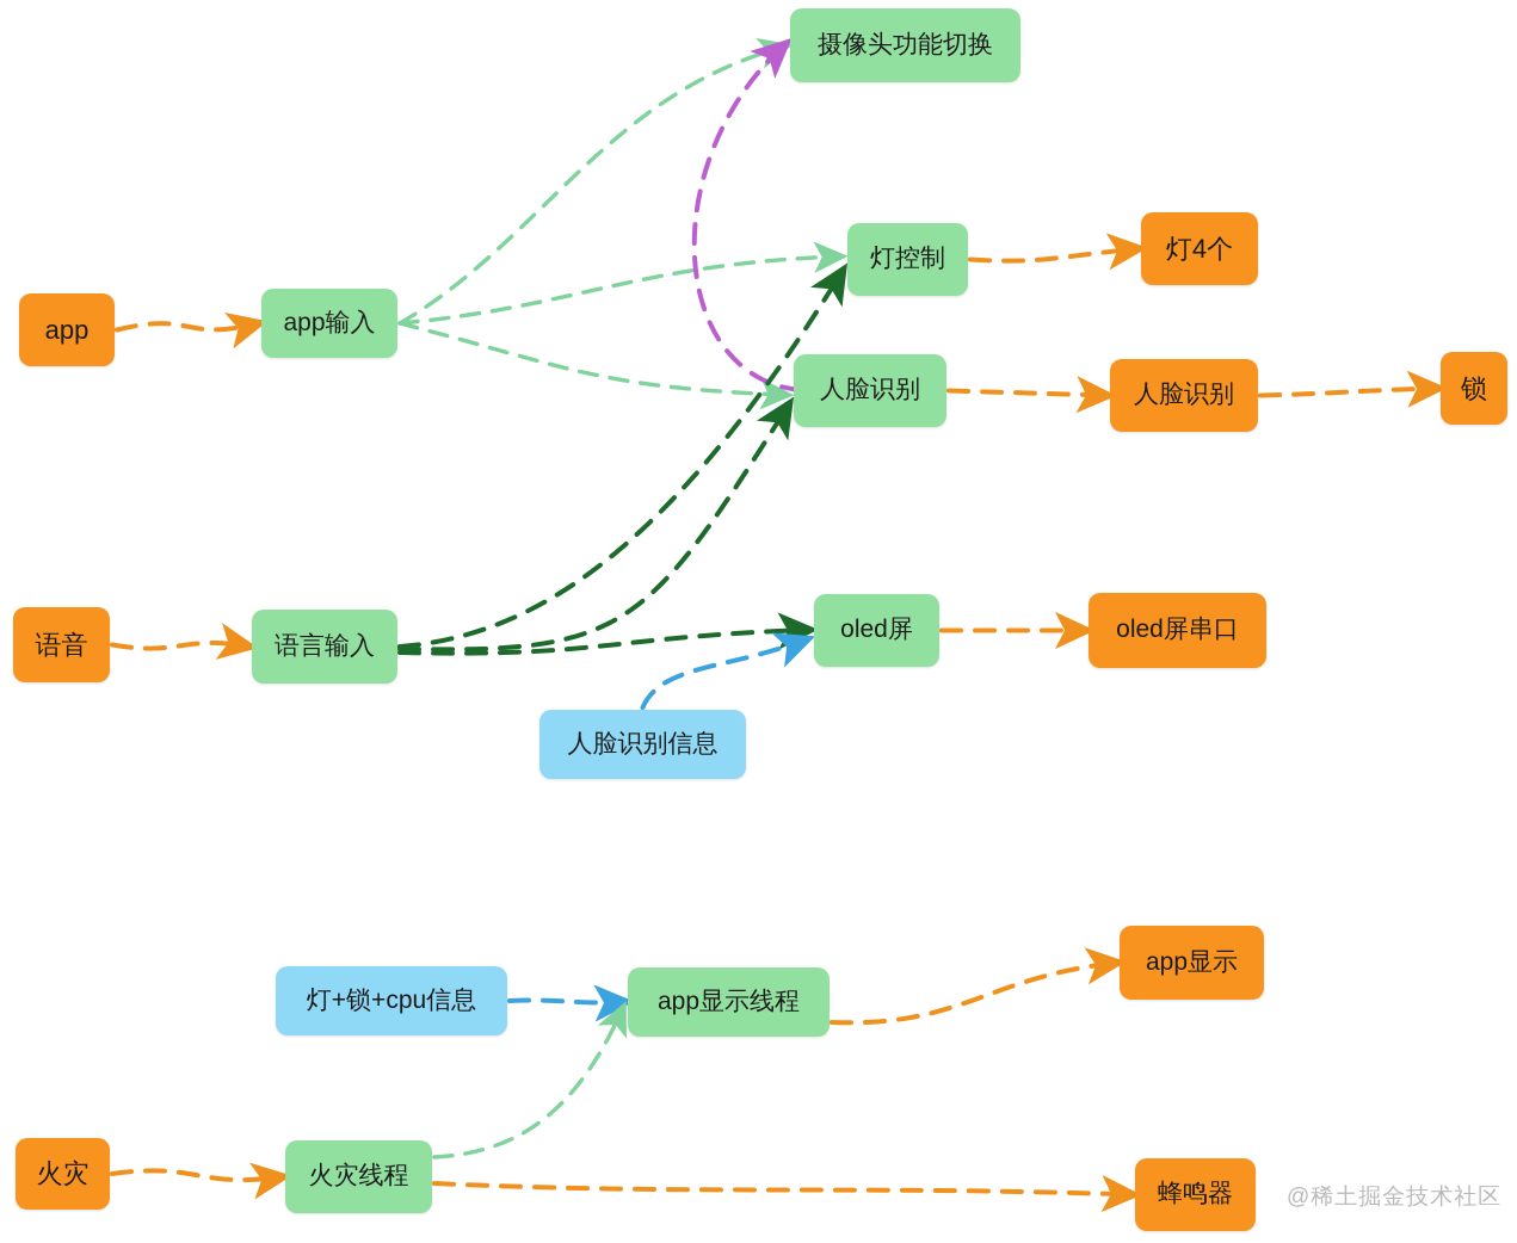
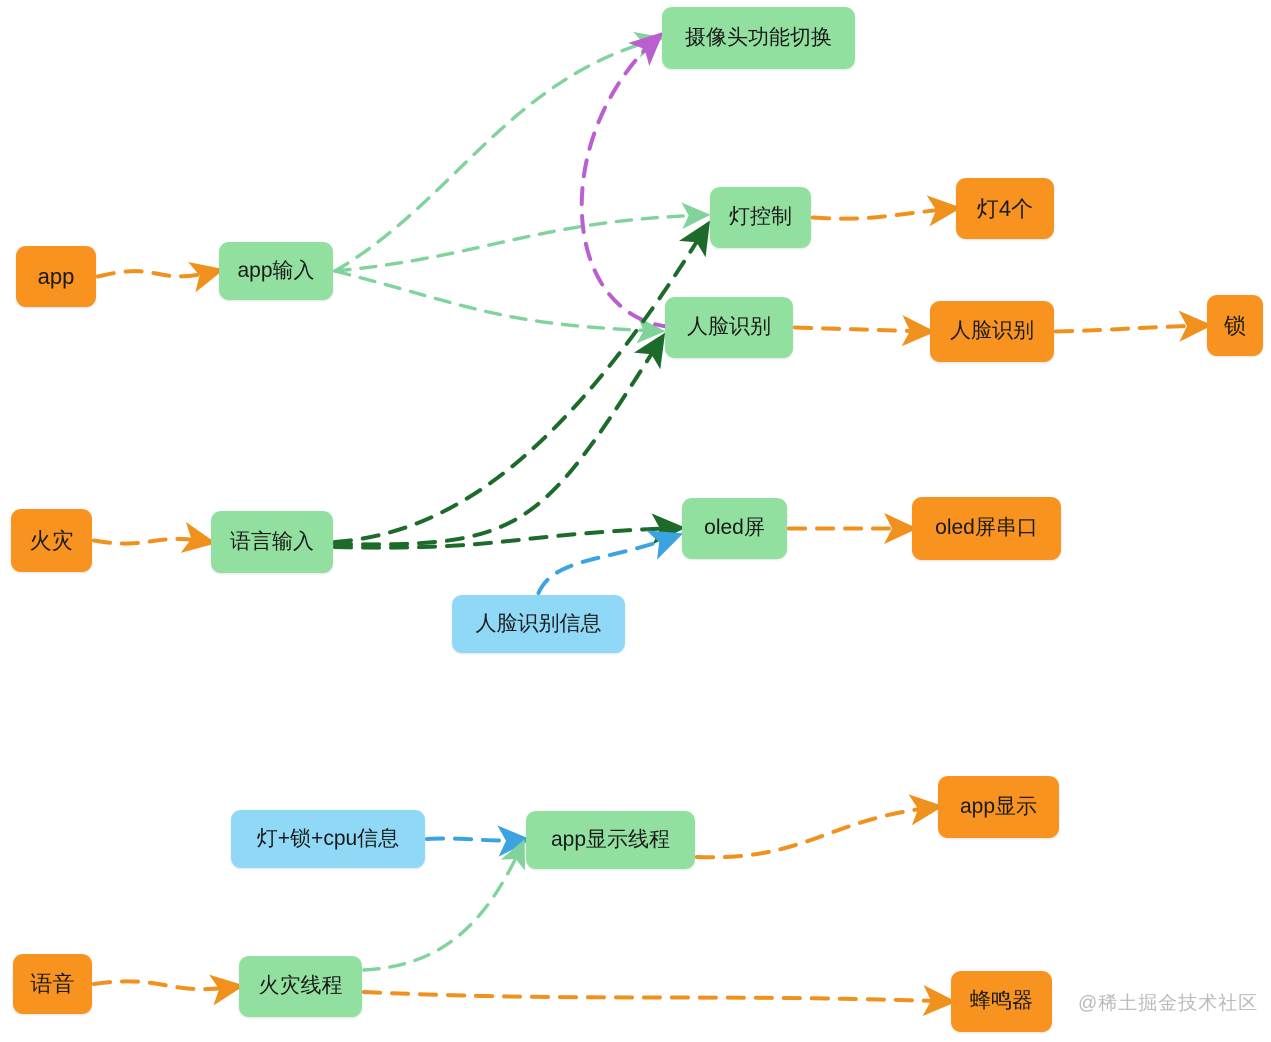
  app
  app输入
  摄像头功能切换
  灯控制
  灯4个
  人脸识别
  人脸识别
  锁
- 语音
+ 火灾
  语言输入
  oled屏
  oled屏串口
  人脸识别信息
  灯+锁+cpu信息
  app显示线程
  app显示
- 火灾
+ 语音
  火灾线程
  蜂鸣器
  @稀土掘金技术社区
